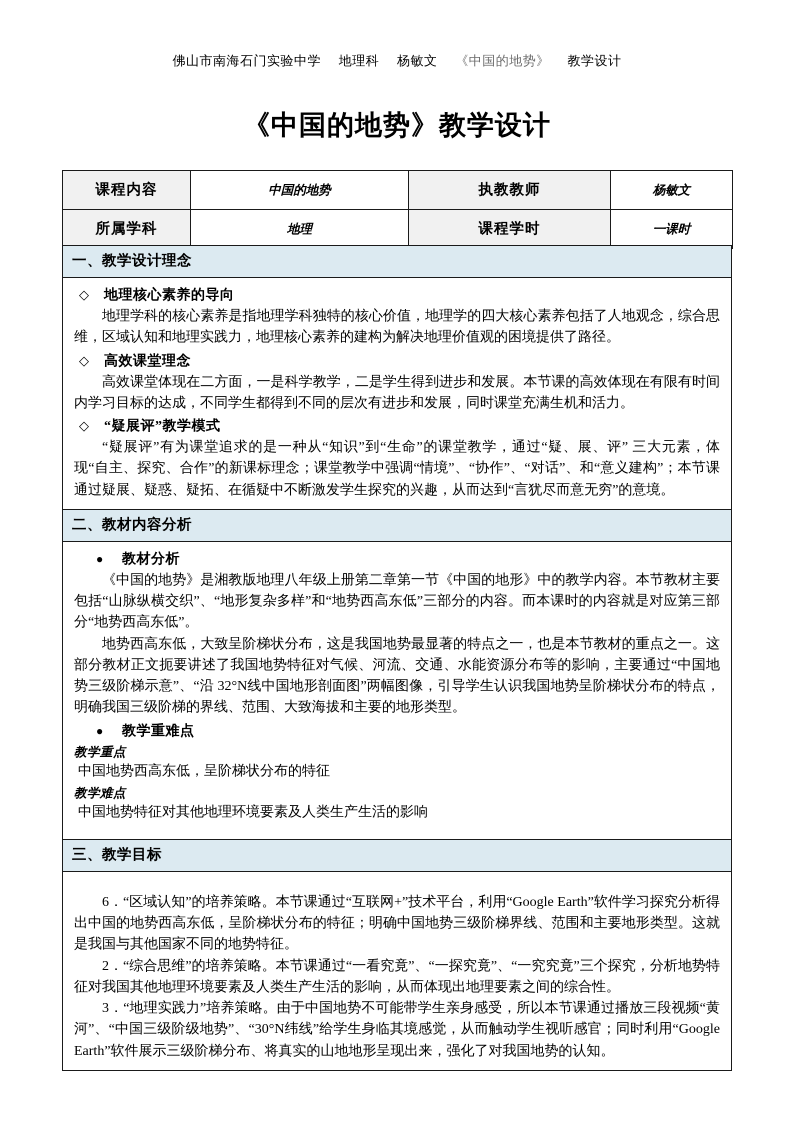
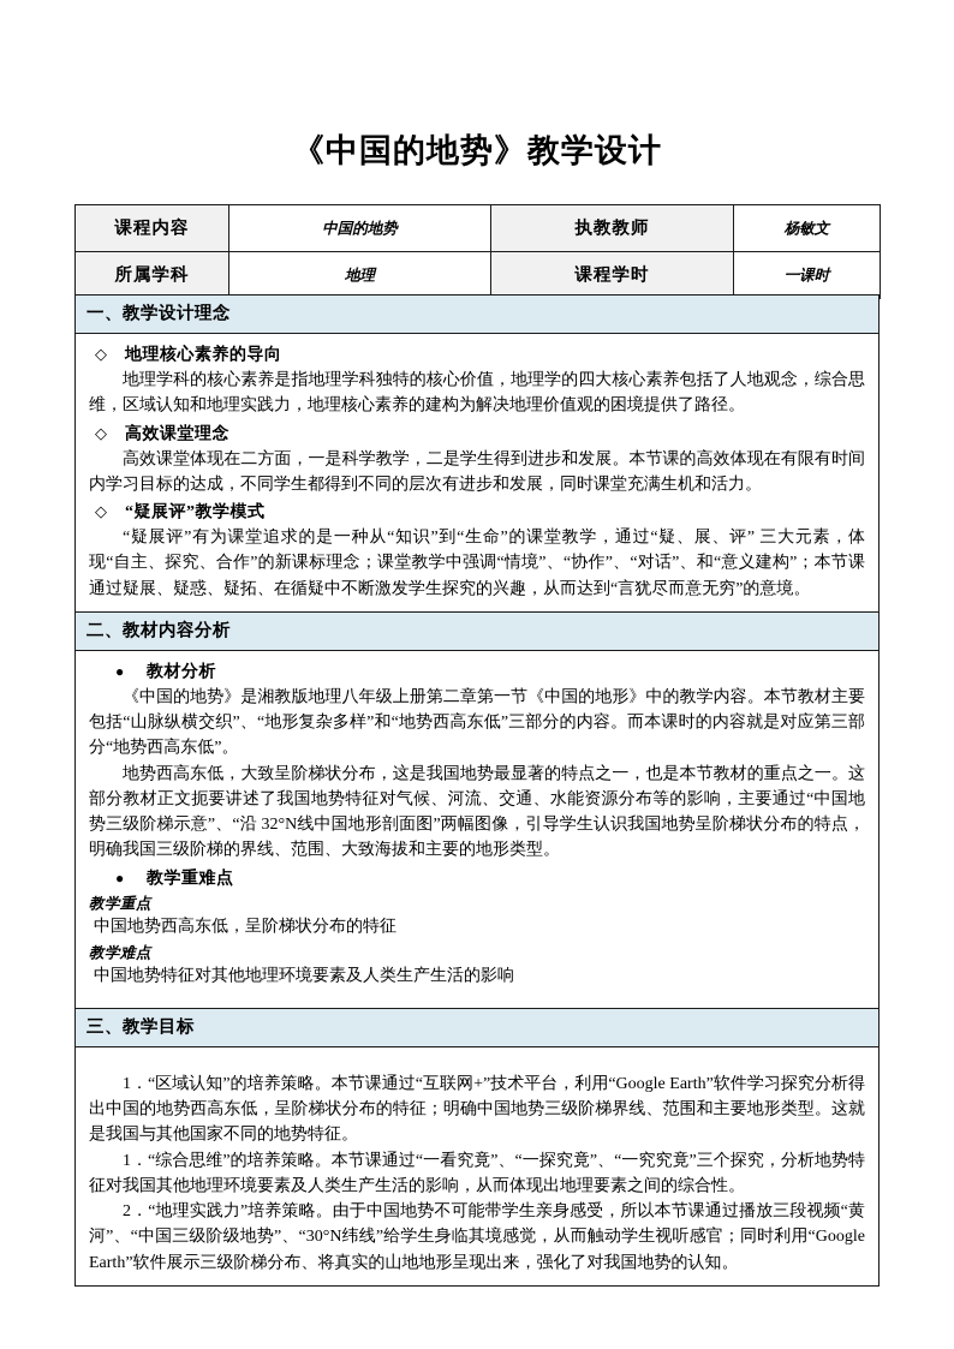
- 佛山市南海石门实验中学 地理科 杨敏文 《中国的地势》 教学设计
  《中国的地势》教学设计
  课程内容	中国的地势	执教教师	杨敏文
  所属学科	地理	课程学时	一课时
  一、教学设计理念
  ◇
  地理核心素养的导向
  地理学科的核心素养是指地理学科独特的核心价值，地理学的四大核心素养包括了人地观念，综合思维，区域认知和地理实践力，地理核心素养的建构为解决地理价值观的困境提供了路径。
  ◇
  高效课堂理念
  高效课堂体现在二方面，一是科学教学，二是学生得到进步和发展。本节课的高效体现在有限有时间内学习目标的达成，不同学生都得到不同的层次有进步和发展，同时课堂充满生机和活力。
  ◇
  “疑展评”教学模式
  “疑展评”有为课堂追求的是一种从“知识”到“生命”的课堂教学，通过“疑、展、评” 三大元素，体现“自主、探究、合作”的新课标理念；课堂教学中强调“情境”、“协作”、“对话”、和“意义建构”；本节课通过疑展、疑惑、疑拓、在循疑中不断激发学生探究的兴趣，从而达到“言犹尽而意无穷”的意境。
  二、教材内容分析
  ●
  教材分析
  《中国的地势》是湘教版地理八年级上册第二章第一节《中国的地形》中的教学内容。本节教材主要包括“山脉纵横交织”、“地形复杂多样”和“地势西高东低”三部分的内容。而本课时的内容就是对应第三部分“地势西高东低”。
  地势西高东低，大致呈阶梯状分布，这是我国地势最显著的特点之一，也是本节教材的重点之一。这部分教材正文扼要讲述了我国地势特征对气候、河流、交通、水能资源分布等的影响，主要通过“中国地势三级阶梯示意”、“沿 32°N线中国地形剖面图”两幅图像，引导学生认识我国地势呈阶梯状分布的特点，明确我国三级阶梯的界线、范围、大致海拔和主要的地形类型。
  ●
  教学重难点
  教学重点
  中国地势西高东低，呈阶梯状分布的特征
  教学难点
  中国地势特征对其他地理环境要素及人类生产生活的影响
  三、教学目标
- 6．“区域认知”的培养策略。本节课通过“互联网+”技术平台，利用“Google Earth”软件学习探究分析得出中国的地势西高东低，呈阶梯状分布的特征；明确中国地势三级阶梯界线、范围和主要地形类型。这就是我国与其他国家不同的地势特征。
+ 1．“区域认知”的培养策略。本节课通过“互联网+”技术平台，利用“Google Earth”软件学习探究分析得出中国的地势西高东低，呈阶梯状分布的特征；明确中国地势三级阶梯界线、范围和主要地形类型。这就是我国与其他国家不同的地势特征。
- 2．“综合思维”的培养策略。本节课通过“一看究竟”、“一探究竟”、“一究究竟”三个探究，分析地势特征对我国其他地理环境要素及人类生产生活的影响，从而体现出地理要素之间的综合性。
+ 1．“综合思维”的培养策略。本节课通过“一看究竟”、“一探究竟”、“一究究竟”三个探究，分析地势特征对我国其他地理环境要素及人类生产生活的影响，从而体现出地理要素之间的综合性。
- 3．“地理实践力”培养策略。由于中国地势不可能带学生亲身感受，所以本节课通过播放三段视频“黄河”、“中国三级阶级地势”、“30°N纬线”给学生身临其境感觉，从而触动学生视听感官；同时利用“Google Earth”软件展示三级阶梯分布、将真实的山地地形呈现出来，强化了对我国地势的认知。
+ 2．“地理实践力”培养策略。由于中国地势不可能带学生亲身感受，所以本节课通过播放三段视频“黄河”、“中国三级阶级地势”、“30°N纬线”给学生身临其境感觉，从而触动学生视听感官；同时利用“Google Earth”软件展示三级阶梯分布、将真实的山地地形呈现出来，强化了对我国地势的认知。
  1
